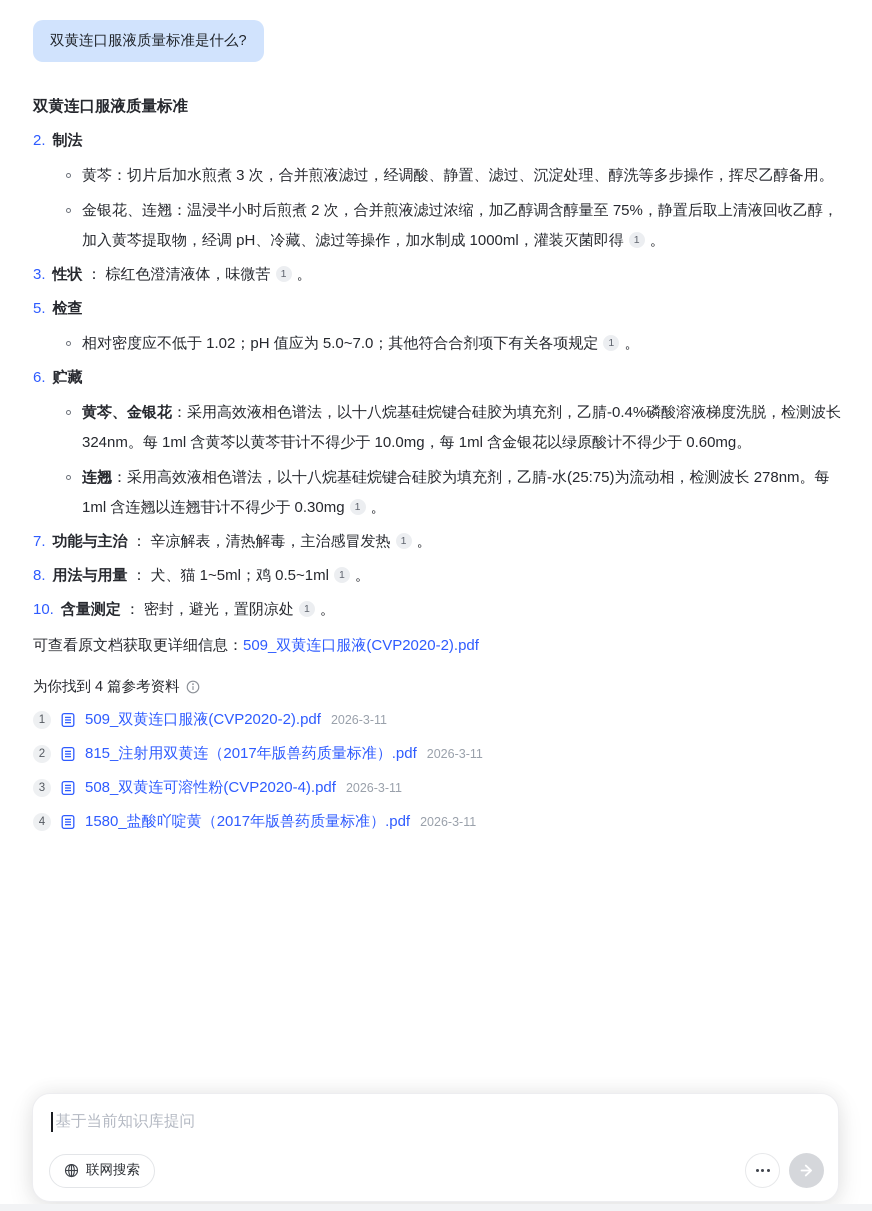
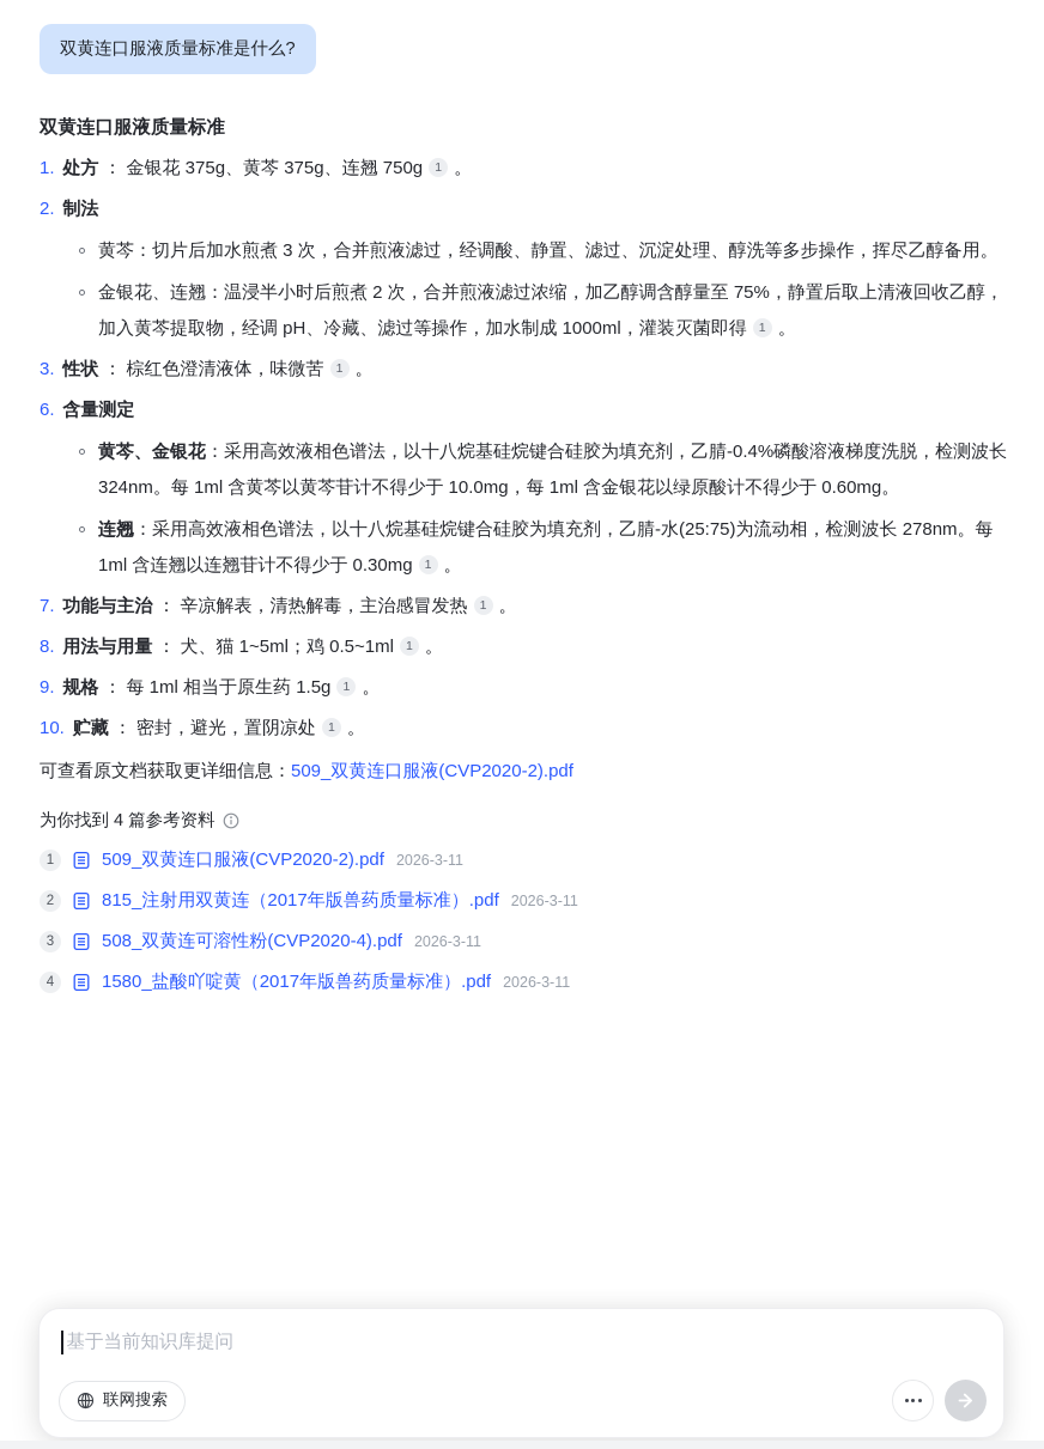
  双黄连口服液质量标准是什么?
  双黄连口服液质量标准
+ 1. 处方 ： 金银花 375g、黄芩 375g、连翘 750g 1 。
  2. 制法
  黄芩：切片后加水煎煮 3 次，合并煎液滤过，经调酸、静置、滤过、沉淀处理、醇洗等多步操作，挥尽乙醇备用。
  金银花、连翘：温浸半小时后煎煮 2 次，合并煎液滤过浓缩，加乙醇调含醇量至 75%，静置后取上清液回收乙醇，加入黄芩提取物，经调 pH、冷藏、滤过等操作，加水制成 1000ml，灌装灭菌即得 1 。
  3. 性状 ： 棕红色澄清液体，味微苦 1 。
- 5. 检查
- 相对密度应不低于 1.02；pH 值应为 5.0~7.0；其他符合合剂项下有关各项规定 1 。
- 6. 贮藏
+ 6. 含量测定
  黄芩、金银花：采用高效液相色谱法，以十八烷基硅烷键合硅胶为填充剂，乙腈-0.4%磷酸溶液梯度洗脱，检测波长 324nm。每 1ml 含黄芩以黄芩苷计不得少于 10.0mg，每 1ml 含金银花以绿原酸计不得少于 0.60mg。
  连翘：采用高效液相色谱法，以十八烷基硅烷键合硅胶为填充剂，乙腈-水(25:75)为流动相，检测波长 278nm。每 1ml 含连翘以连翘苷计不得少于 0.30mg 1 。
  7. 功能与主治 ： 辛凉解表，清热解毒，主治感冒发热 1 。
  8. 用法与用量 ： 犬、猫 1~5ml；鸡 0.5~1ml 1 。
+ 9. 规格 ： 每 1ml 相当于原生药 1.5g 1 。
- 10. 含量测定 ： 密封，避光，置阴凉处 1 。
+ 10. 贮藏 ： 密封，避光，置阴凉处 1 。
  可查看原文档获取更详细信息：509_双黄连口服液(CVP2020-2).pdf
  为你找到 4 篇参考资料
  1
  509_双黄连口服液(CVP2020-2).pdf
  2026-3-11
  2
  815_注射用双黄连（2017年版兽药质量标准）.pdf
  2026-3-11
  3
  508_双黄连可溶性粉(CVP2020-4).pdf
  2026-3-11
  4
  1580_盐酸吖啶黄（2017年版兽药质量标准）.pdf
  2026-3-11
  基于当前知识库提问
  联网搜索
